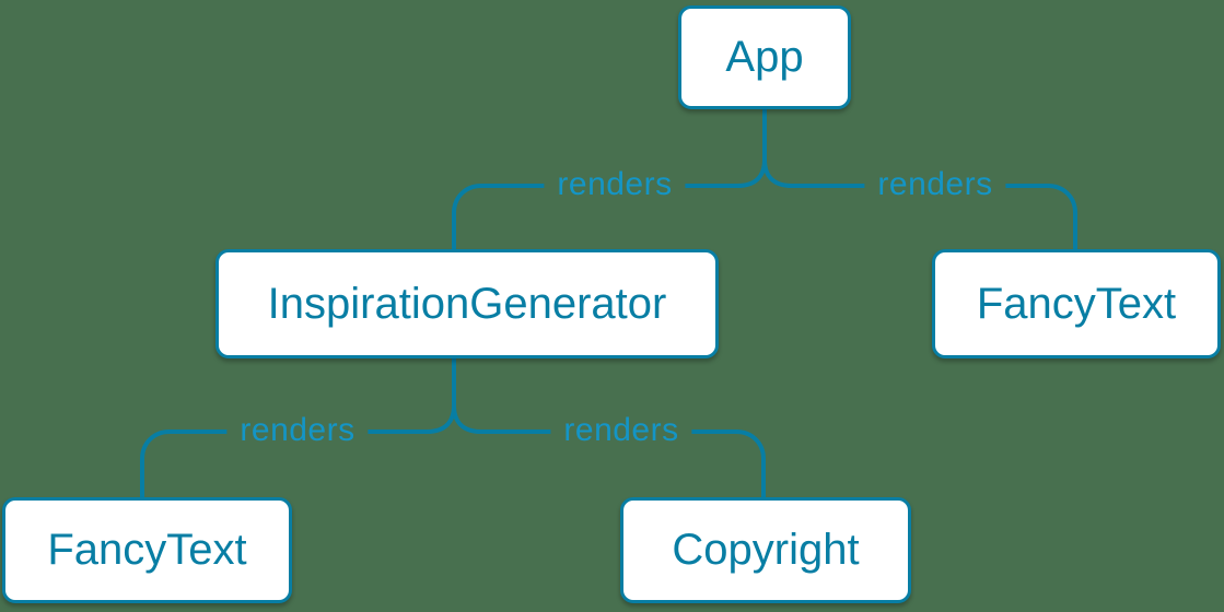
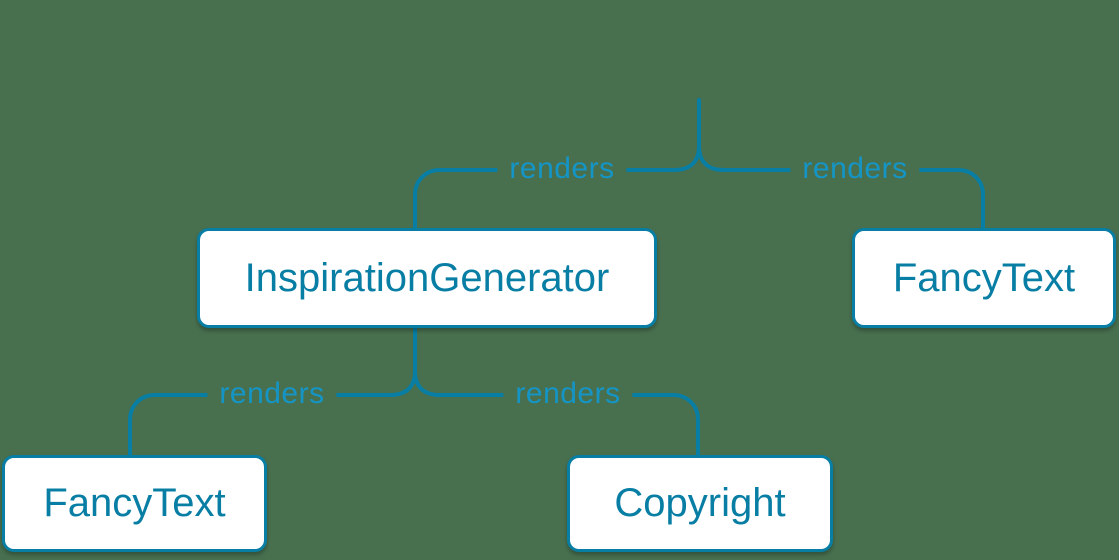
  renders
  renders
  renders
  renders
- App
  InspirationGenerator
  FancyText
  FancyText
  Copyright
